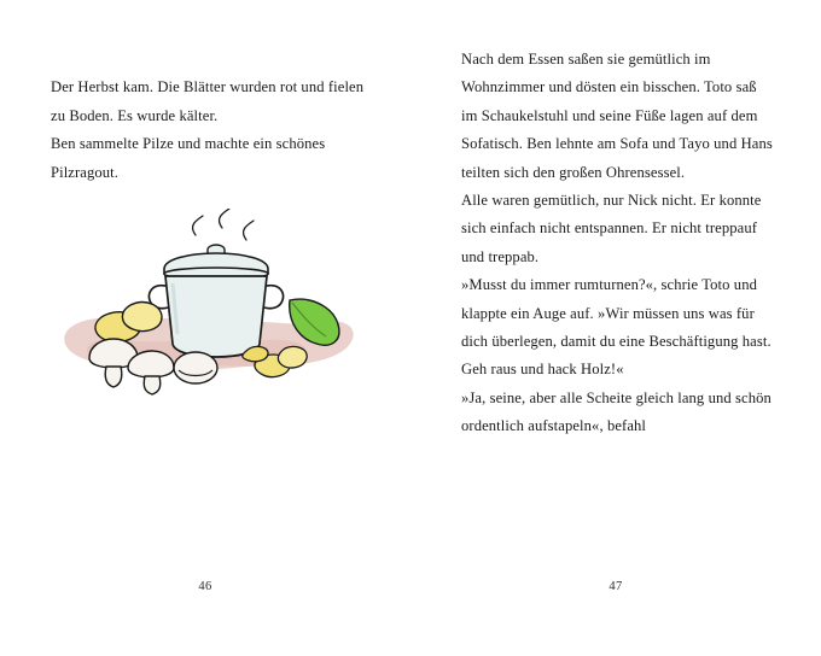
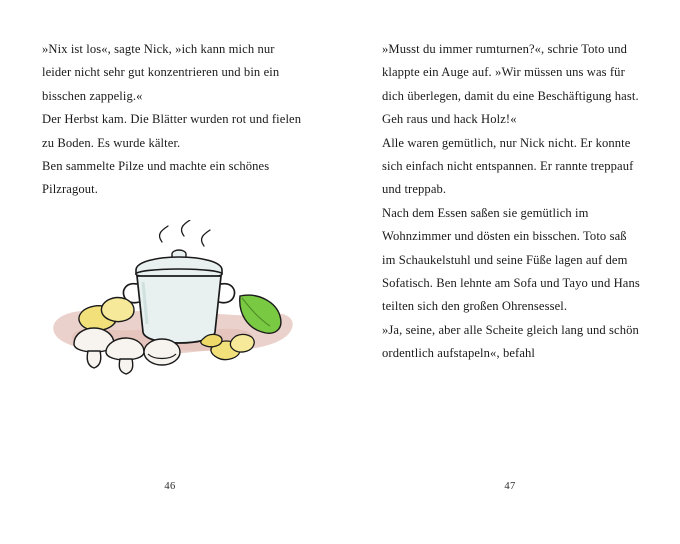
+ »Nix ist los«, sagte Nick, »ich kann mich nur leider nicht sehr gut konzentrieren und bin ein bisschen zappelig.«
  Der Herbst kam. Die Blätter wurden rot und fielen zu Boden. Es wurde kälter.
  Ben sammelte Pilze und machte ein schönes Pilzragout.
  46
- Nach dem Essen saßen sie gemütlich im Wohnzimmer und dösten ein bisschen. Toto saß im Schaukelstuhl und seine Füße lagen auf dem Sofatisch. Ben lehnte am Sofa und Tayo und Hans teilten sich den großen Ohrensessel.
+ »Musst du immer rumturnen?«, schrie Toto und klappte ein Auge auf. »Wir müssen uns was für dich überlegen, damit du eine Beschäftigung hast. Geh raus und hack Holz!«
- Alle waren gemütlich, nur Nick nicht. Er konnte sich einfach nicht entspannen. Er nicht treppauf und treppab.
+ Alle waren gemütlich, nur Nick nicht. Er konnte sich einfach nicht entspannen. Er rannte treppauf und treppab.
- »Musst du immer rumturnen?«, schrie Toto und klappte ein Auge auf. »Wir müssen uns was für dich überlegen, damit du eine Beschäftigung hast. Geh raus und hack Holz!«
+ Nach dem Essen saßen sie gemütlich im Wohnzimmer und dösten ein bisschen. Toto saß im Schaukelstuhl und seine Füße lagen auf dem Sofatisch. Ben lehnte am Sofa und Tayo und Hans teilten sich den großen Ohrensessel.
  »Ja, seine, aber alle Scheite gleich lang und schön ordentlich aufstapeln«, befahl
  47
